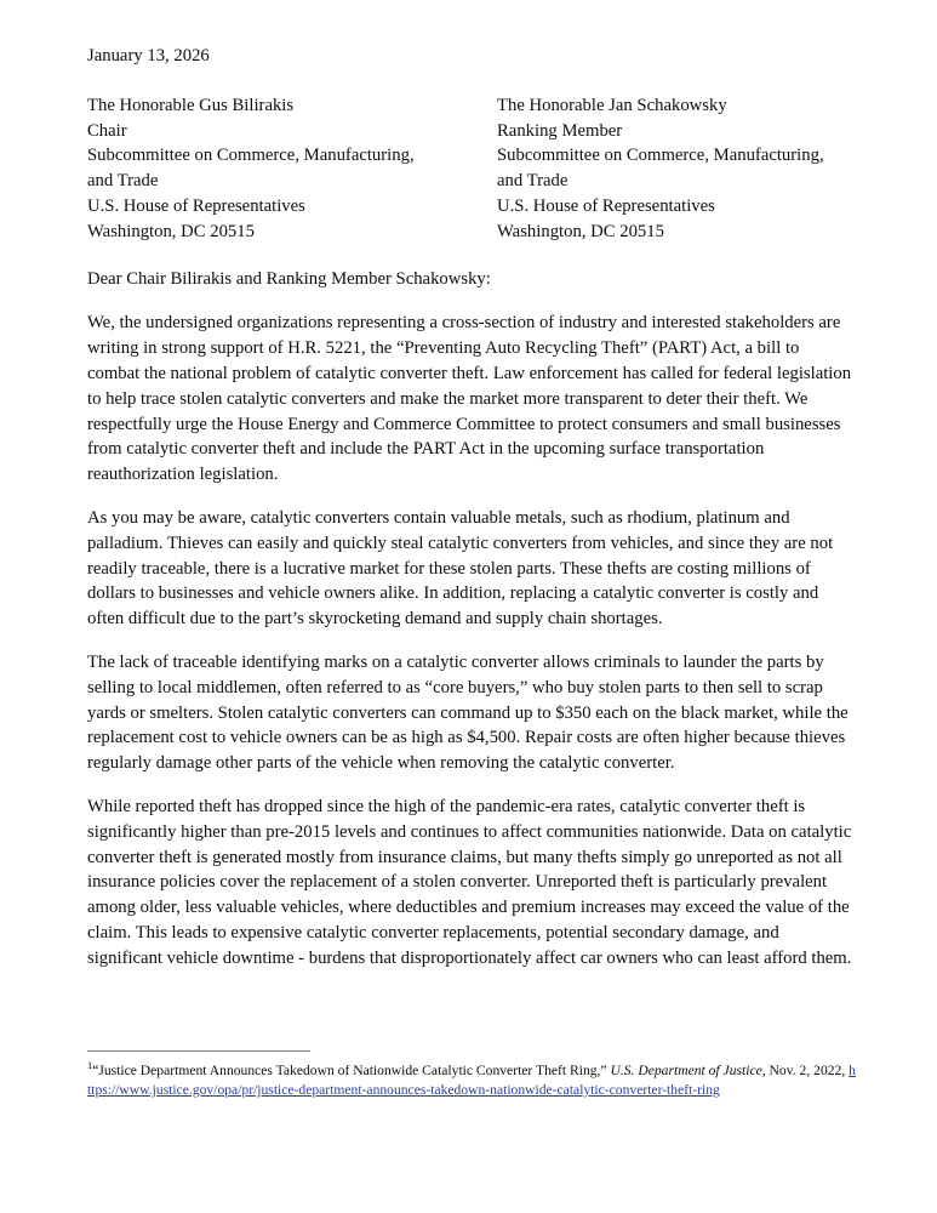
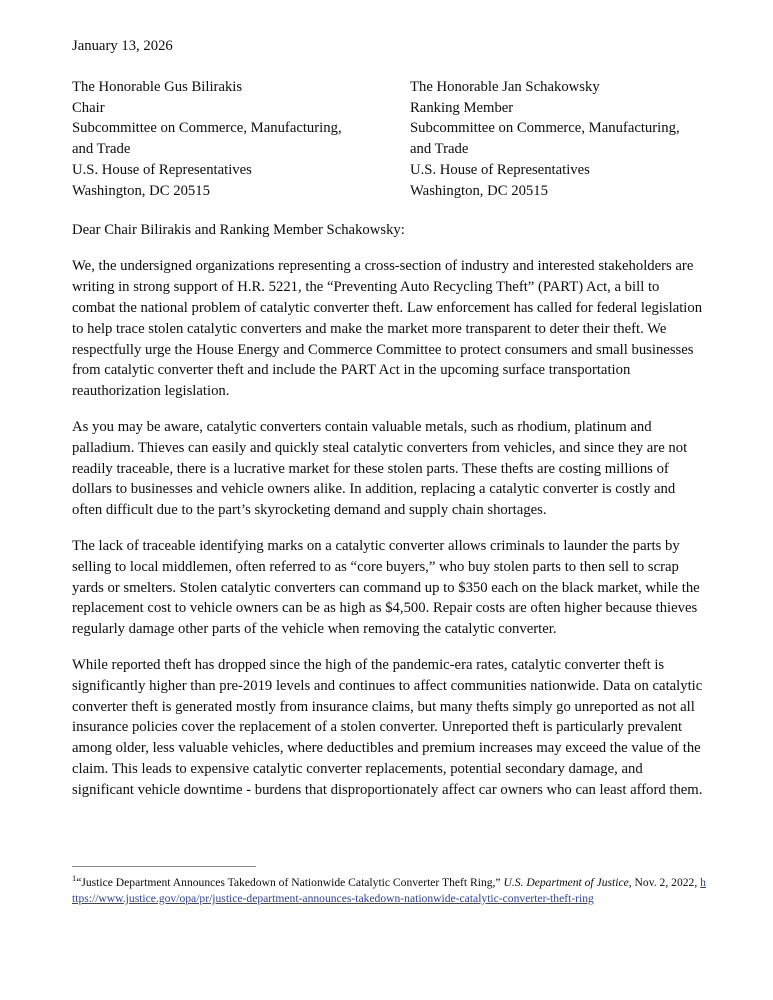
  January 13, 2026
  The Honorable Gus Bilirakis
  Chair
  Subcommittee on Commerce, Manufacturing,
  and Trade
  U.S. House of Representatives
  Washington, DC 20515
  The Honorable Jan Schakowsky
  Ranking Member
  Subcommittee on Commerce, Manufacturing,
  and Trade
  U.S. House of Representatives
  Washington, DC 20515
  Dear Chair Bilirakis and Ranking Member Schakowsky:
  We, the undersigned organizations representing a cross-section of industry and interested stakeholders are writing in strong support of H.R. 5221, the “Preventing Auto Recycling Theft” (PART) Act, a bill to combat the national problem of catalytic converter theft. Law enforcement has called for federal legislation to help trace stolen catalytic converters and make the market more transparent to deter their theft. We respectfully urge the House Energy and Commerce Committee to protect consumers and small businesses from catalytic converter theft and include the PART Act in the upcoming surface transportation reauthorization legislation.
  As you may be aware, catalytic converters contain valuable metals, such as rhodium, platinum and palladium. Thieves can easily and quickly steal catalytic converters from vehicles, and since they are not readily traceable, there is a lucrative market for these stolen parts. These thefts are costing millions of dollars to businesses and vehicle owners alike. In addition, replacing a catalytic converter is costly and often difficult due to the part’s skyrocketing demand and supply chain shortages.
  The lack of traceable identifying marks on a catalytic converter allows criminals to launder the parts by selling to local middlemen, often referred to as “core buyers,” who buy stolen parts to then sell to scrap yards or smelters. Stolen catalytic converters can command up to $350 each on the black market, while the replacement cost to vehicle owners can be as high as $4,500. Repair costs are often higher because thieves regularly damage other parts of the vehicle when removing the catalytic converter.
- While reported theft has dropped since the high of the pandemic-era rates, catalytic converter theft is significantly higher than pre-2015 levels and continues to affect communities nationwide. Data on catalytic converter theft is generated mostly from insurance claims, but many thefts simply go unreported as not all insurance policies cover the replacement of a stolen converter. Unreported theft is particularly prevalent among older, less valuable vehicles, where deductibles and premium increases may exceed the value of the claim. This leads to expensive catalytic converter replacements, potential secondary damage, and significant vehicle downtime - burdens that disproportionately affect car owners who can least afford them.
+ While reported theft has dropped since the high of the pandemic-era rates, catalytic converter theft is significantly higher than pre-2019 levels and continues to affect communities nationwide. Data on catalytic converter theft is generated mostly from insurance claims, but many thefts simply go unreported as not all insurance policies cover the replacement of a stolen converter. Unreported theft is particularly prevalent among older, less valuable vehicles, where deductibles and premium increases may exceed the value of the claim. This leads to expensive catalytic converter replacements, potential secondary damage, and significant vehicle downtime - burdens that disproportionately affect car owners who can least afford them.
  1“Justice Department Announces Takedown of Nationwide Catalytic Converter Theft Ring,” U.S. Department of Justice, Nov. 2, 2022, https://www.justice.gov/opa/pr/justice-department-announces-takedown-nationwide-catalytic-converter-theft-ring
